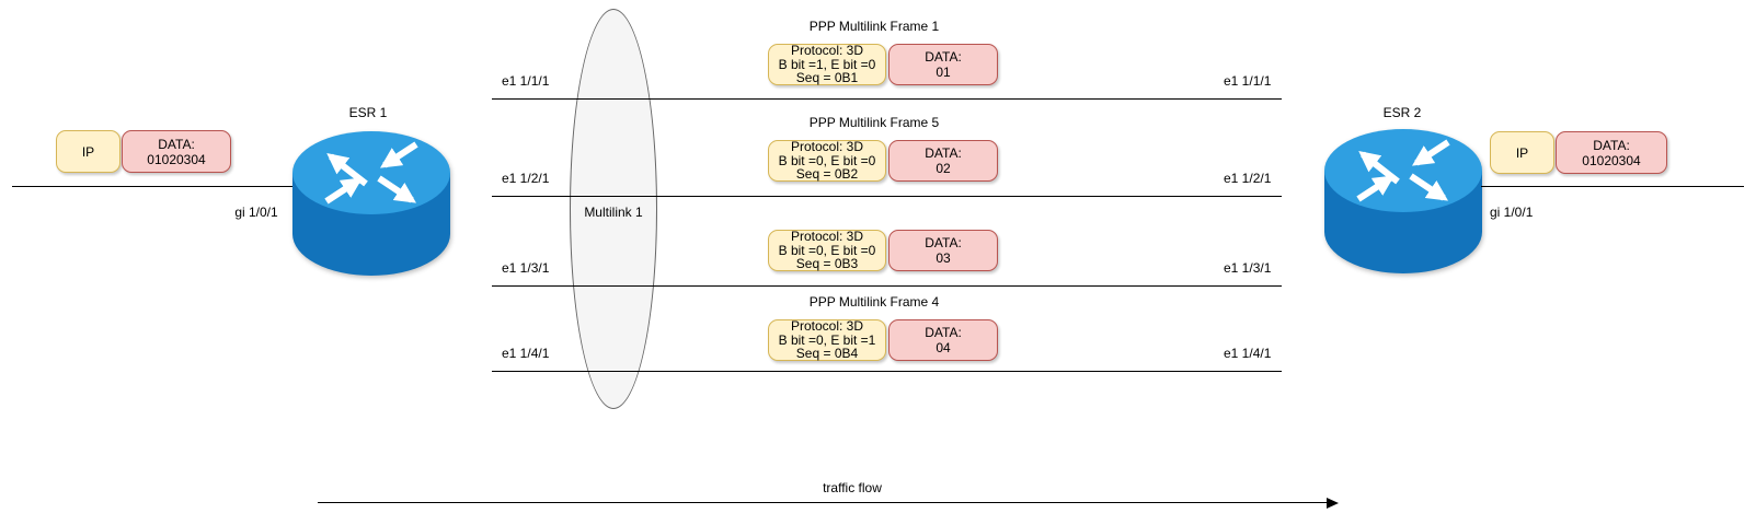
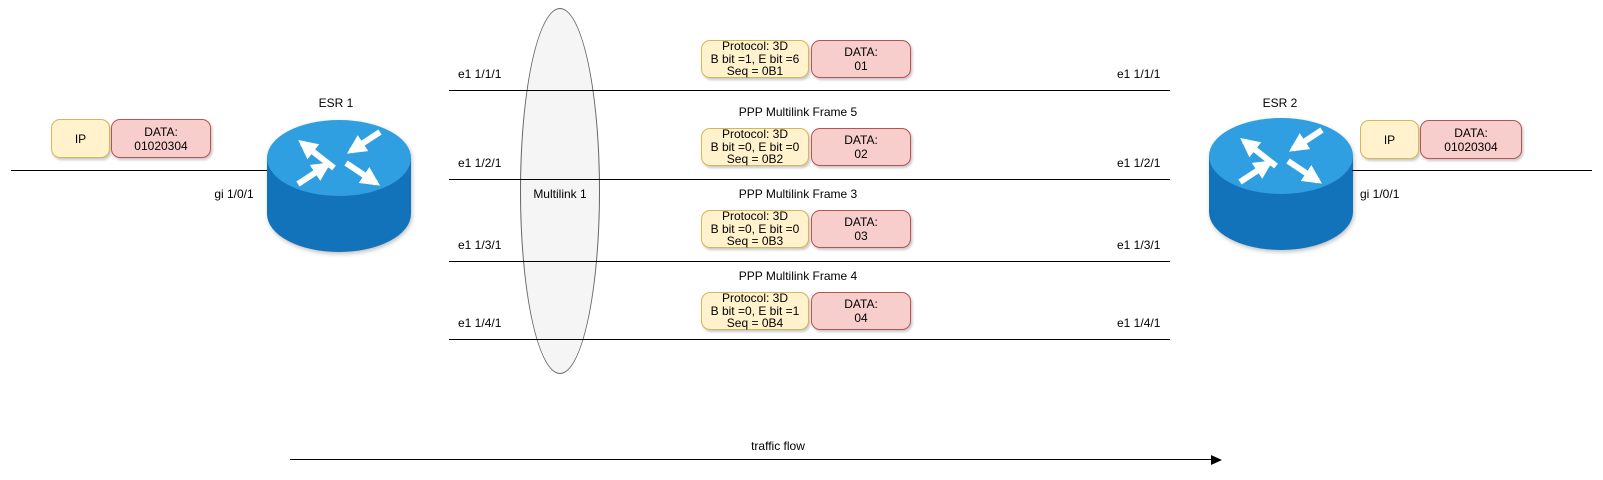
  IP
  DATA:
  01020304
  gi 1/0/1
  e1 1/1/1
  e1 1/2/1
  e1 1/3/1
  e1 1/4/1
  e1 1/1/1
  e1 1/2/1
  e1 1/3/1
  e1 1/4/1
  Multilink 1
- PPP Multilink Frame 1
  Protocol: 3D
- B bit =1, E bit =0
+ B bit =1, E bit =6
  Seq = 0B1
  DATA:
  01
  PPP Multilink Frame 5
  Protocol: 3D
  B bit =0, E bit =0
  Seq = 0B2
  DATA:
  02
+ PPP Multilink Frame 3
  Protocol: 3D
  B bit =0, E bit =0
  Seq = 0B3
  DATA:
  03
  PPP Multilink Frame 4
  Protocol: 3D
  B bit =0, E bit =1
  Seq = 0B4
  DATA:
  04
  ESR 1
  ESR 2
  IP
  DATA:
  01020304
  gi 1/0/1
  traffic flow
